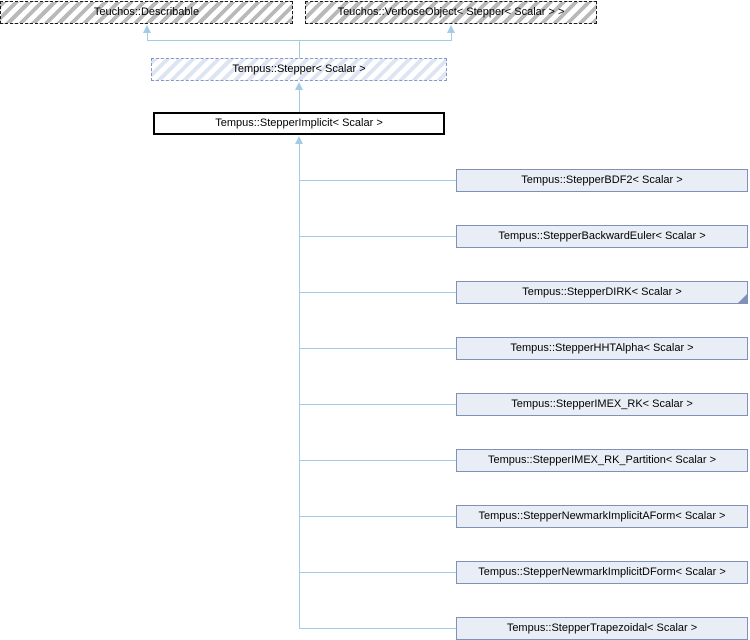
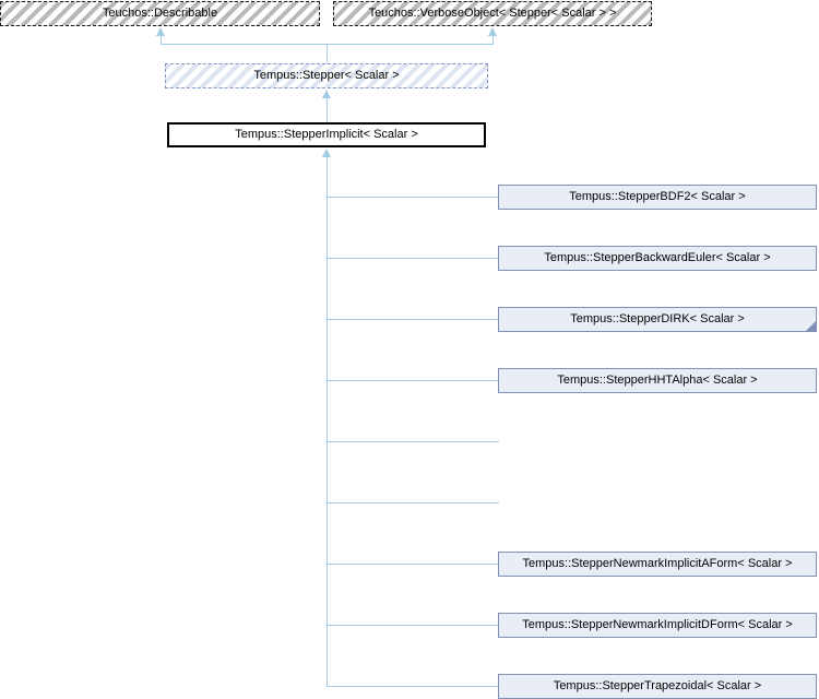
  Teuchos::Describable
  Teuchos::VerboseObject< Stepper< Scalar > >
  Tempus::Stepper< Scalar >
  Tempus::StepperImplicit< Scalar >
  Tempus::StepperBDF2< Scalar >
  Tempus::StepperBackwardEuler< Scalar >
  Tempus::StepperDIRK< Scalar >
  Tempus::StepperHHTAlpha< Scalar >
- Tempus::StepperIMEX_RK< Scalar >
- Tempus::StepperIMEX_RK_Partition< Scalar >
  Tempus::StepperNewmarkImplicitAForm< Scalar >
  Tempus::StepperNewmarkImplicitDForm< Scalar >
  Tempus::StepperTrapezoidal< Scalar >
